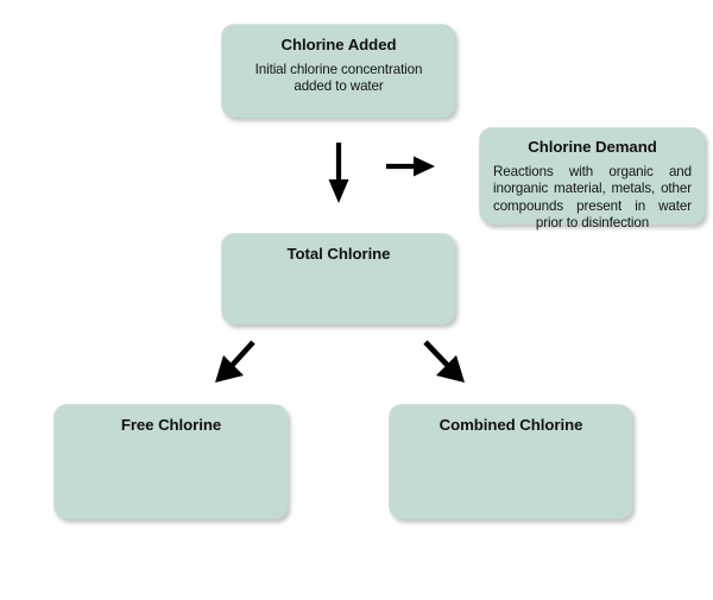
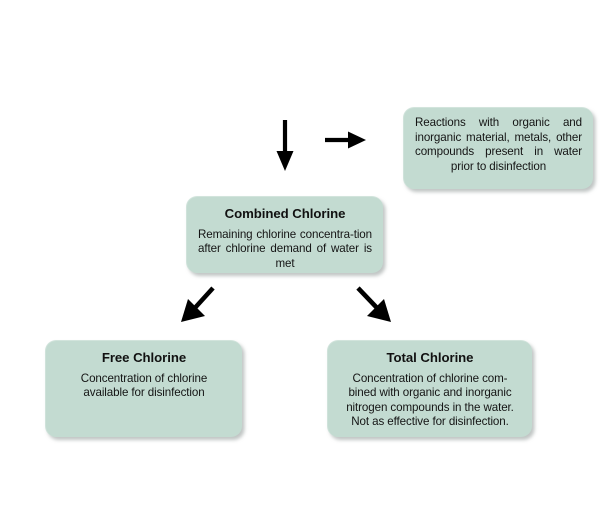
- Chlorine Added
- Initial chlorine concentration added to water
- Chlorine Demand
  Reactions with organic and inorganic material, metals, other compounds present in water prior to disinfection
- Total Chlorine
+ Combined Chlorine
+ Remaining chlorine concentra-tion after chlorine demand of water is met
  Free Chlorine
+ Concentration of chlorine available for disinfection
- Combined Chlorine
+ Total Chlorine
+ Concentration of chlorine com-bined with organic and inorganic nitrogen compounds in the water. Not as effective for disinfection.
